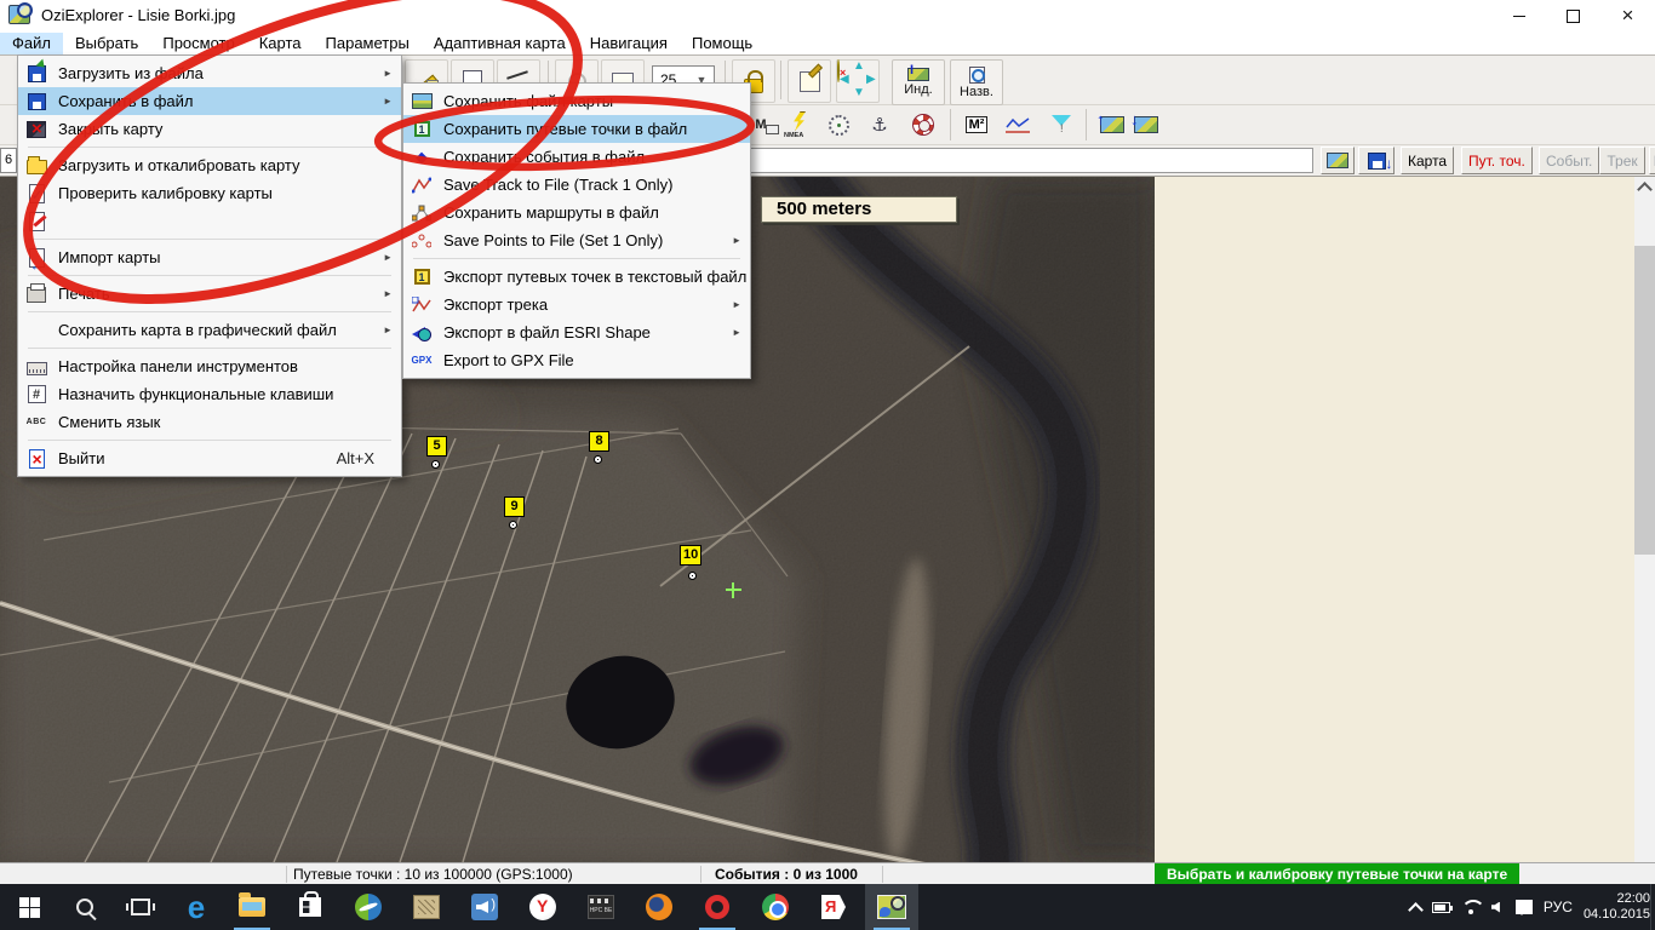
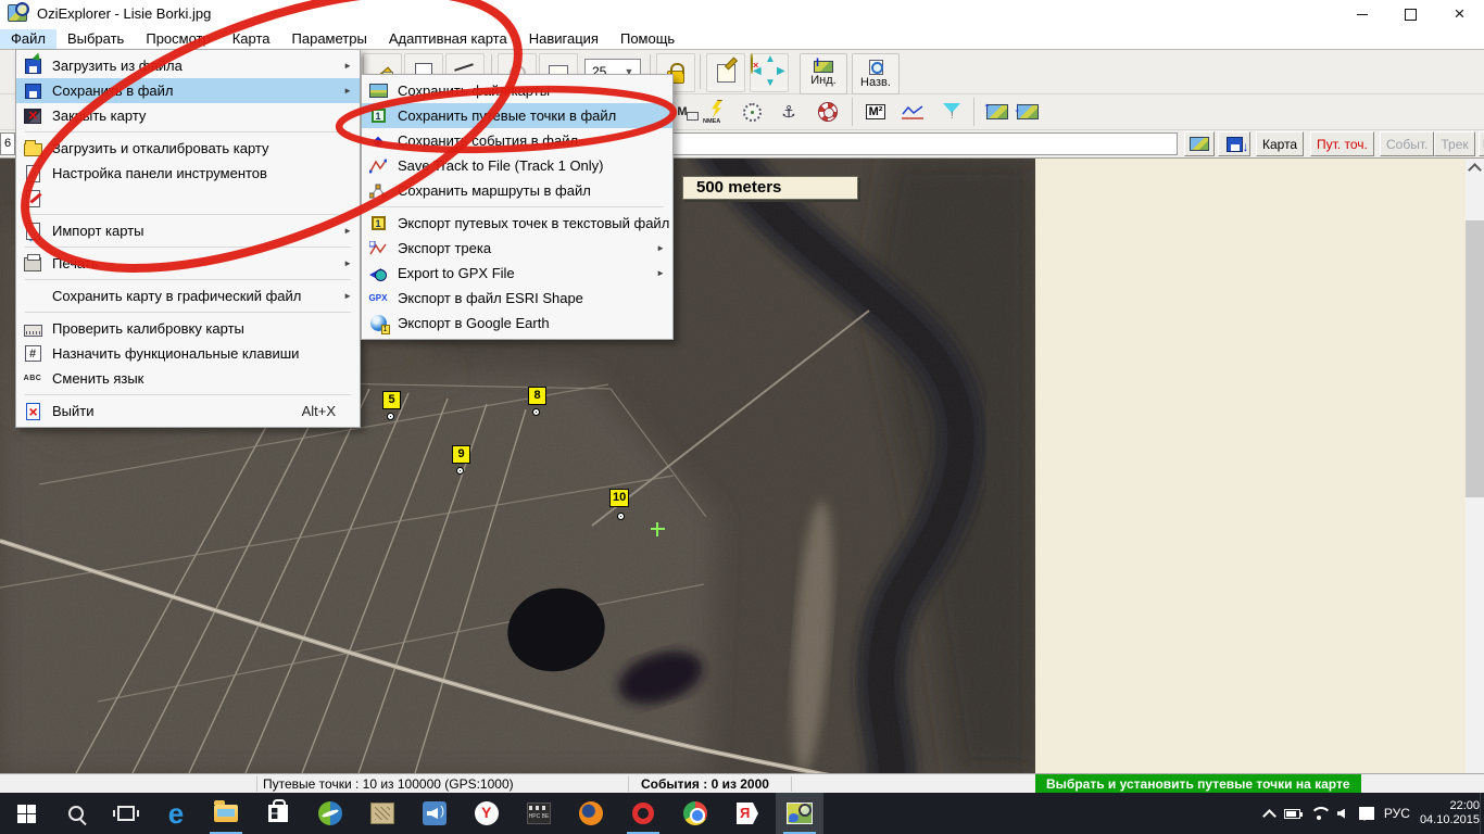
  OziExplorer - Lisie Borki.jpg
  Файл
  Выбрать
  Просмот
  Карта
  Параметры
  Адаптивная карта
  Навигация
  Помощь
  25
  ▼
  ▲
  ▼
  ◀
  ▶
  ×
  Инд.
  Назв.
  M
  ⚓
  M²
  6
  Карта
  Пут. точ.
  Событ.
  Трек
  500 meters
  5
  8
  9
  10
  Загрузить из фла
  Сохрани в файл
  Закть карту
  Загрузить и откалибровать карту
- Проверить калибровку карты
+ Настройка панели инструментов
  Импорт карты
- Сохранить карта в графический файл
+ Сохранить карту в графический файл
- Настройка панели инструментов
+ Проверить калибровку карты
  #
  Назначить функциональные клавиши
  Сменить язык
  Выйти
  Alt+X
  1
  Сохранить пуевые точки в файл
  ◆
  Сохранит события в фай
  Saverack to File (Track 1 Only)
  охранить маршруты в файл
- Save Points to File (Set 1 Only)
  1
  Экспорт путевых точек в текстовый файл
  Экспорт трека
- Экспорт в файл ESRI Shape
+ Export to GPX File
  GPX
- Export to GPX File
+ Экспорт в файл ESRI Shape
+ Экспорт в Google Earth
  Путевые точки : 10 из 100000 (GPS:1000)
- События : 0 из 1000
+ События : 0 из 2000
- Выбрать и калибровку путевые точки на карте
+ Выбрать и установить путевые точки на карте
  e
  РУС
  22:00
  04.10.2015
